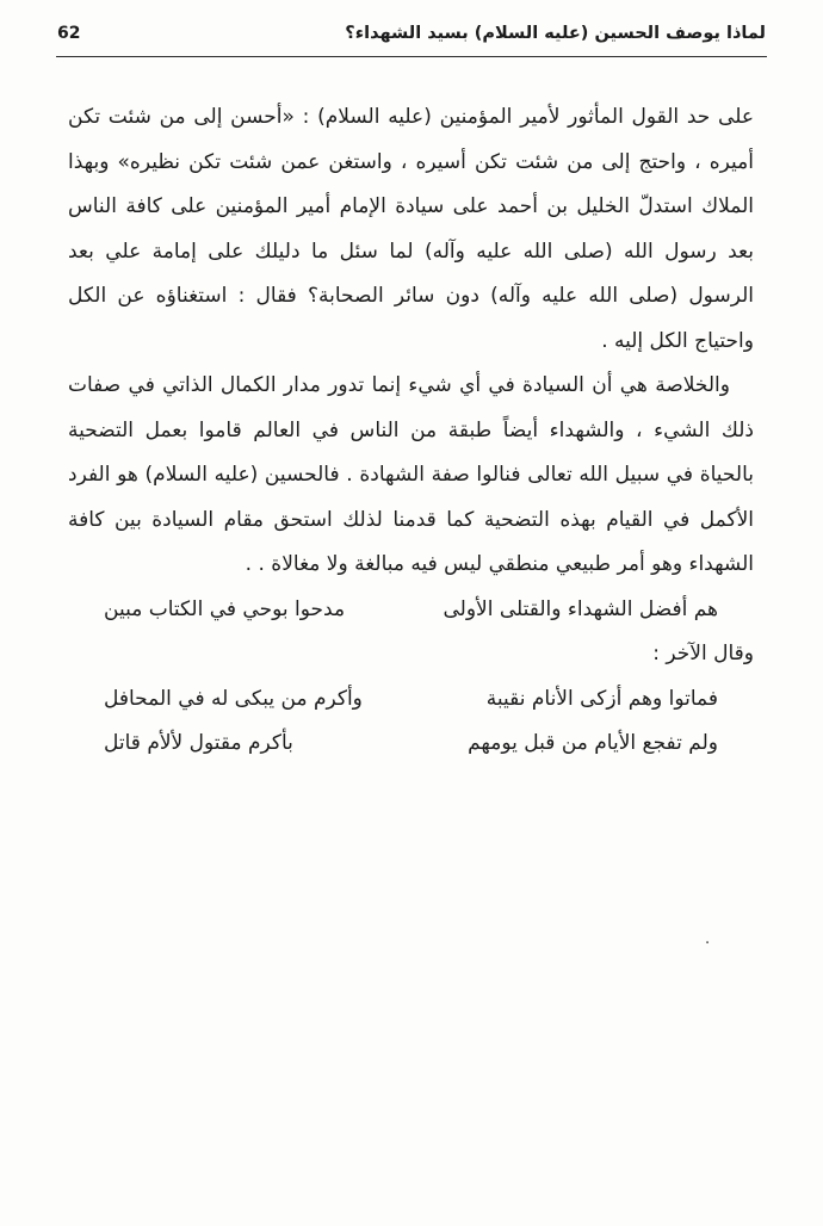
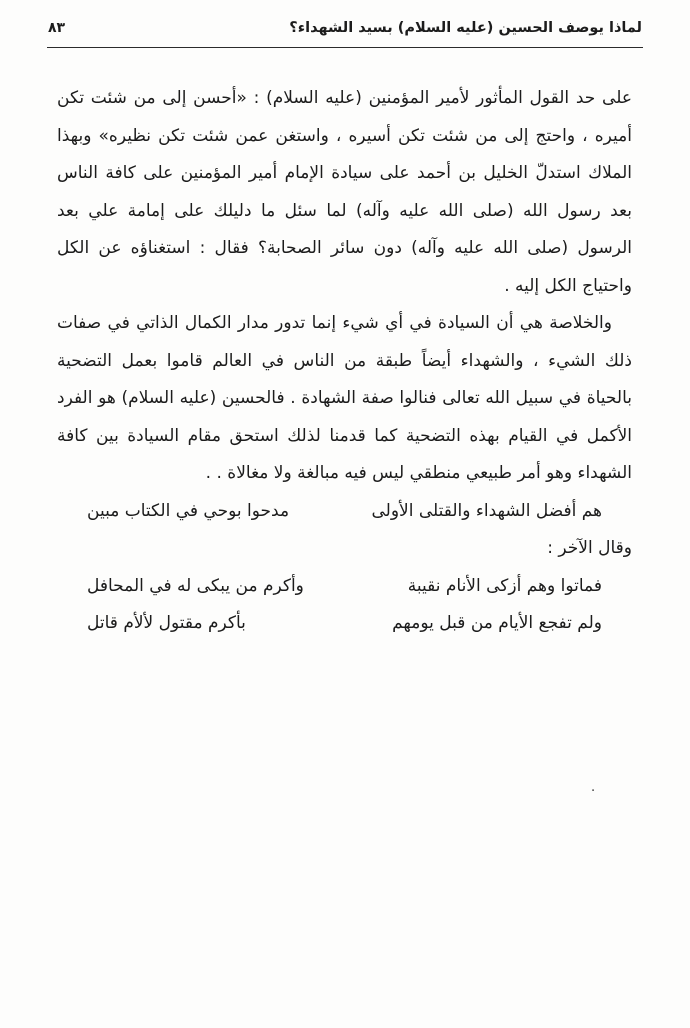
  لماذا يوصف الحسين (عليه السلام) بسيد الشهداء؟
- 62
+ ٨٣
  على حد القول المأثور لأمير المؤمنين (عليه السلام) : «أحسن إلى من شئت تكن أميره ، واحتج إلى من شئت تكن أسيره ، واستغن عمن شئت تكن نظيره» وبهذا الملاك استدلّ الخليل بن أحمد على سيادة الإمام أمير المؤمنين على كافة الناس بعد رسول الله (صلى الله عليه وآله) لما سئل ما دليلك على إمامة علي بعد الرسول (صلى الله عليه وآله) دون سائر الصحابة؟ فقال : استغناؤه عن الكل واحتياج الكل إليه .
  والخلاصة هي أن السيادة في أي شيء إنما تدور مدار الكمال الذاتي في صفات ذلك الشيء ، والشهداء أيضاً طبقة من الناس في العالم قاموا بعمل التضحية بالحياة في سبيل الله تعالى فنالوا صفة الشهادة . فالحسين (عليه السلام) هو الفرد الأكمل في القيام بهذه التضحية كما قدمنا لذلك استحق مقام السيادة بين كافة الشهداء وهو أمر طبيعي منطقي ليس فيه مبالغة ولا مغالاة . .
  هم أفضل الشهداء والقتلى الأولى
  مدحوا بوحي في الكتاب مبين
  وقال الآخر :
  فماتوا وهم أزكى الأنام نقيبة
  وأكرم من يبكى له في المحافل
  ولم تفجع الأيام من قبل يومهم
  بأكرم مقتول لألأم قاتل
  .
